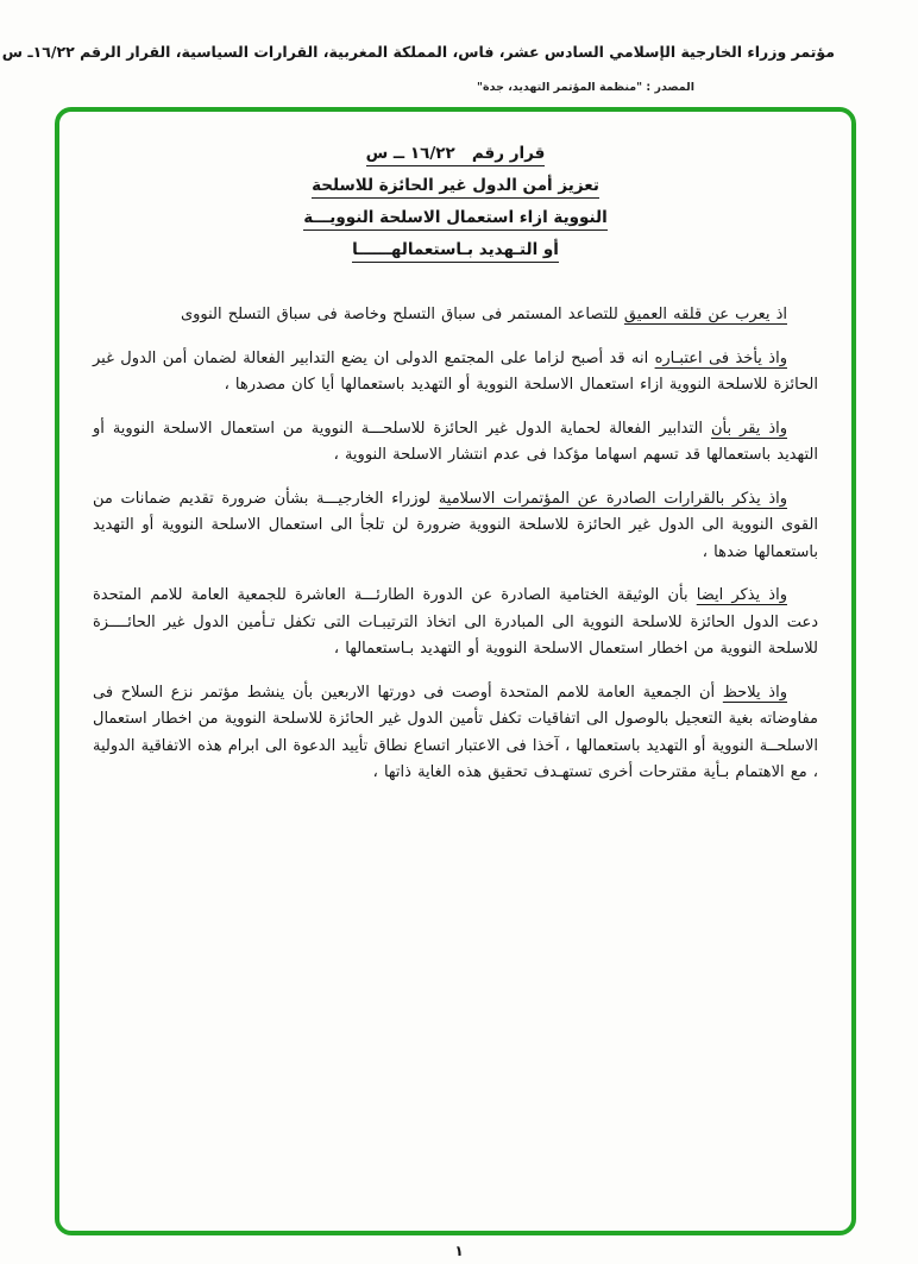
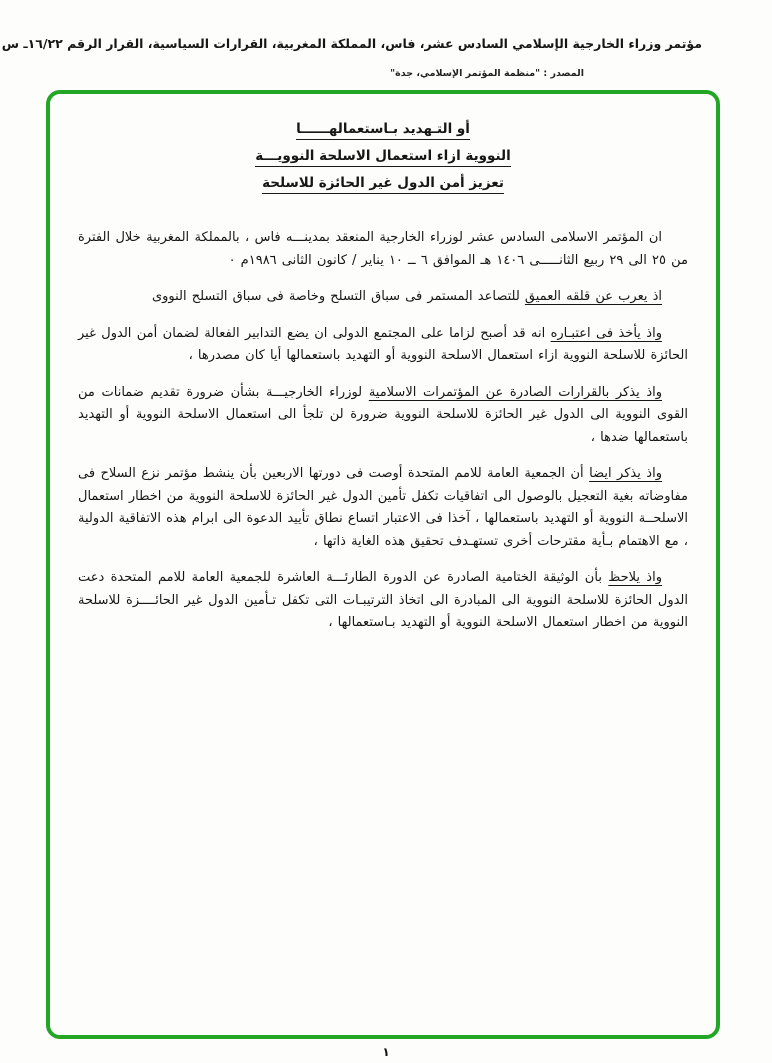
  مؤتمر وزراء الخارجية الإسلامي السادس عشر، فاس، المملكة المغربية، القرارات السياسية، القرار الرقم ١٦/٢٢ـ س
- المصدر : "منظمة المؤتمر التهديد، جدة"
+ المصدر : "منظمة المؤتمر الإسلامي، جدة"
- قرار رقم ١٦/٢٢ ــ س
- تعزيز أمن الدول غير الحائزة للاسلحة
+ أو التـهديد بـاستعمالهــــــا
  النووية ازاء استعمال الاسلحة النوويـــة
- أو التـهديد بـاستعمالهــــــا
+ تعزيز أمن الدول غير الحائزة للاسلحة
+ ان المؤتمر الاسلامى السادس عشر لوزراء الخارجية المنعقد بمدينـــه فاس ، بالمملكة المغربية خلال الفترة من ٢٥ الى ٢٩ ربيع الثانـــــى ١٤٠٦ هـ الموافق ٦ ــ ١٠ يناير / كانون الثانى ١٩٨٦م ٠
  اذ يعرب عن قلقه العميق للتصاعد المستمر فى سباق التسلح وخاصة فى سباق التسلح النووى
  واذ يأخذ فى اعتبـاره انه قد أصبح لزاما على المجتمع الدولى ان يضع التدابير الفعالة لضمان أمن الدول غير الحائزة للاسلحة النووية ازاء استعمال الاسلحة النووية أو التهديد باستعمالها أيا كان مصدرها ،
- واذ يقر بأن التدابير الفعالة لحماية الدول غير الحائزة للاسلحـــة النووية من استعمال الاسلحة النووية أو التهديد باستعمالها قد تسهم اسهاما مؤكدا فى عدم انتشار الاسلحة النووية ،
  واذ يذكر بالقرارات الصادرة عن المؤتمرات الاسلامية لوزراء الخارجيـــة بشأن ضرورة تقديم ضمانات من القوى النووية الى الدول غير الحائزة للاسلحة النووية ضرورة لن تلجأ الى استعمال الاسلحة النووية أو التهديد باستعمالها ضدها ،
- واذ يذكر ايضا بأن الوثيقة الختامية الصادرة عن الدورة الطارئـــة العاشرة للجمعية العامة للامم المتحدة دعت الدول الحائزة للاسلحة النووية الى المبادرة الى اتخاذ الترتيبـات التى تكفل تـأمين الدول غير الحائــــزة للاسلحة النووية من اخطار استعمال الاسلحة النووية أو التهديد بـاستعمالها ،
+ واذ يذكر ايضا أن الجمعية العامة للامم المتحدة أوصت فى دورتها الاربعين بأن ينشط مؤتمر نزع السلاح فى مفاوضاته بغية التعجيل بالوصول الى اتفاقيات تكفل تأمين الدول غير الحائزة للاسلحة النووية من اخطار استعمال الاسلحــة النووية أو التهديد باستعمالها ، آخذا فى الاعتبار اتساع نطاق تأييد الدعوة الى ابرام هذه الاتفاقية الدولية ، مع الاهتمام بـأية مقترحات أخرى تستهـدف تحقيق هذه الغاية ذاتها ،
- واذ يلاحظ أن الجمعية العامة للامم المتحدة أوصت فى دورتها الاربعين بأن ينشط مؤتمر نزع السلاح فى مفاوضاته بغية التعجيل بالوصول الى اتفاقيات تكفل تأمين الدول غير الحائزة للاسلحة النووية من اخطار استعمال الاسلحــة النووية أو التهديد باستعمالها ، آخذا فى الاعتبار اتساع نطاق تأييد الدعوة الى ابرام هذه الاتفاقية الدولية ، مع الاهتمام بـأية مقترحات أخرى تستهـدف تحقيق هذه الغاية ذاتها ،
+ واذ يلاحظ بأن الوثيقة الختامية الصادرة عن الدورة الطارئـــة العاشرة للجمعية العامة للامم المتحدة دعت الدول الحائزة للاسلحة النووية الى المبادرة الى اتخاذ الترتيبـات التى تكفل تـأمين الدول غير الحائــــزة للاسلحة النووية من اخطار استعمال الاسلحة النووية أو التهديد بـاستعمالها ،
  ١
